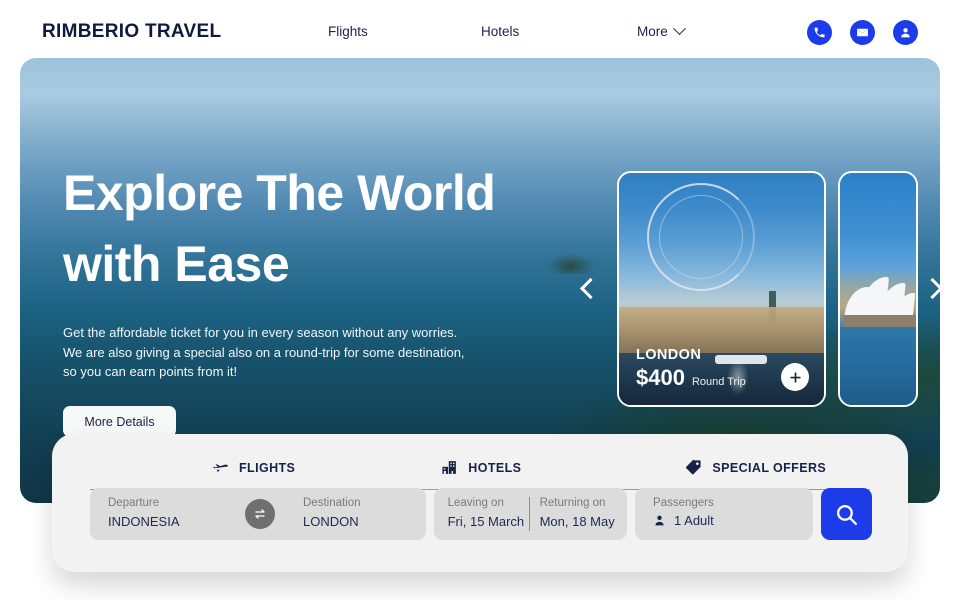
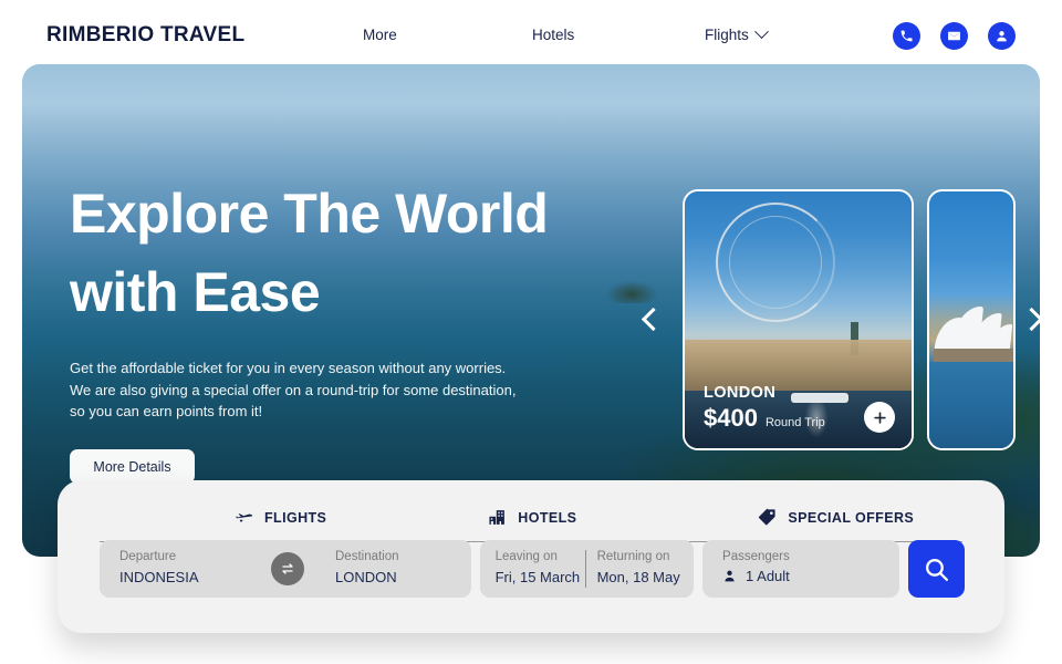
  RIMBERIO TRAVEL
- Flights
+ More
  Hotels
- More
+ Flights
  Explore The World
  with Ease
  Get the affordable ticket for you in every season without any worries.
- We are also giving a special also on a round-trip for some destination,
+ We are also giving a special offer on a round-trip for some destination,
  so you can earn points from it!
  More Details
  LONDON
  $400
  Round Trip
  FLIGHTS
  HOTELS
  SPECIAL OFFERS
  Departure
  INDONESIA
  Destination
  LONDON
  Leaving on
  Fri, 15 March
  Returning on
  Mon, 18 May
  Passengers
  1 Adult
